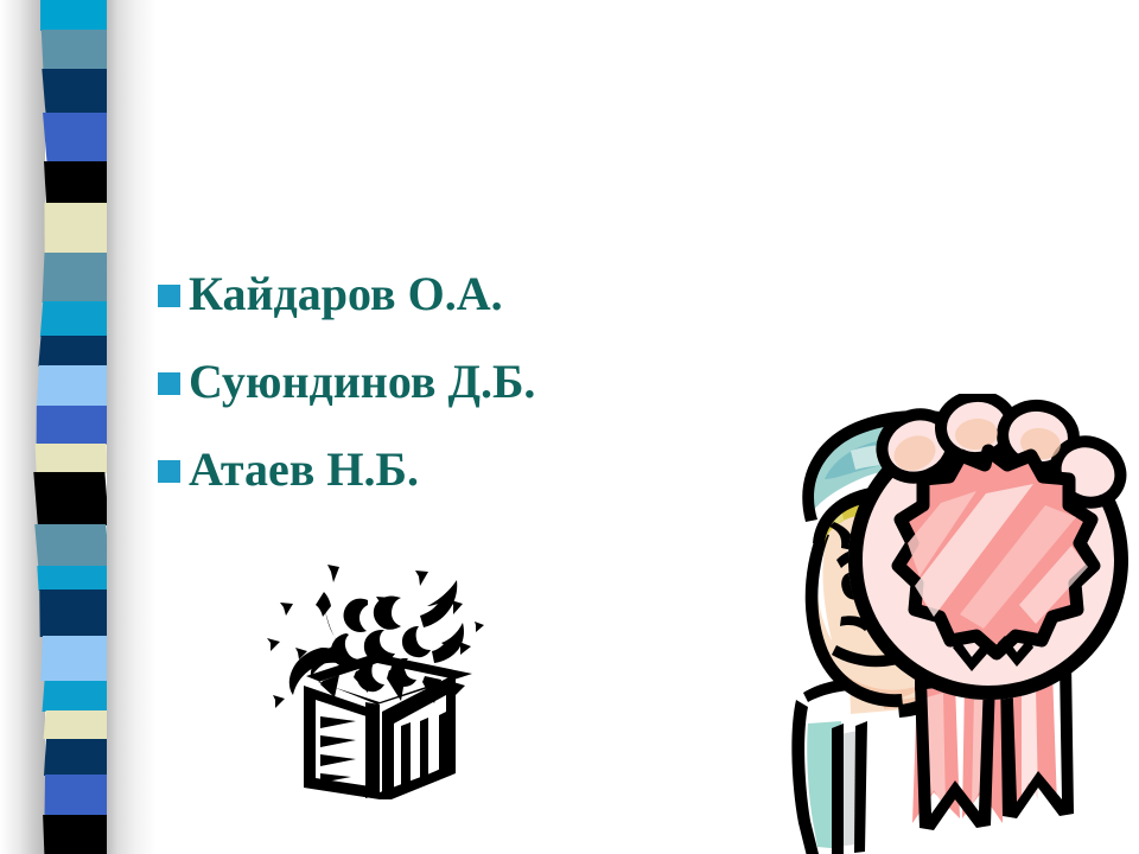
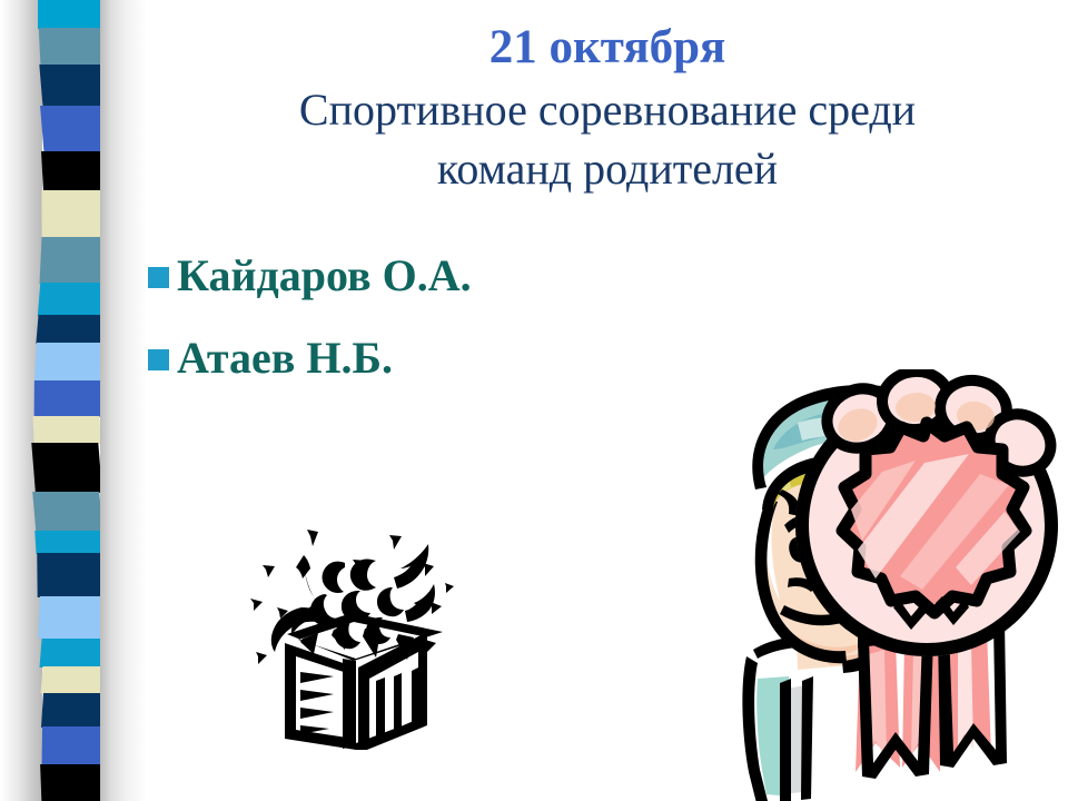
+ 21 октября
+ Спортивное соревнование среди команд родителей
  Кайдаров О.А.
- Суюндинов Д.Б.
  Атаев Н.Б.
